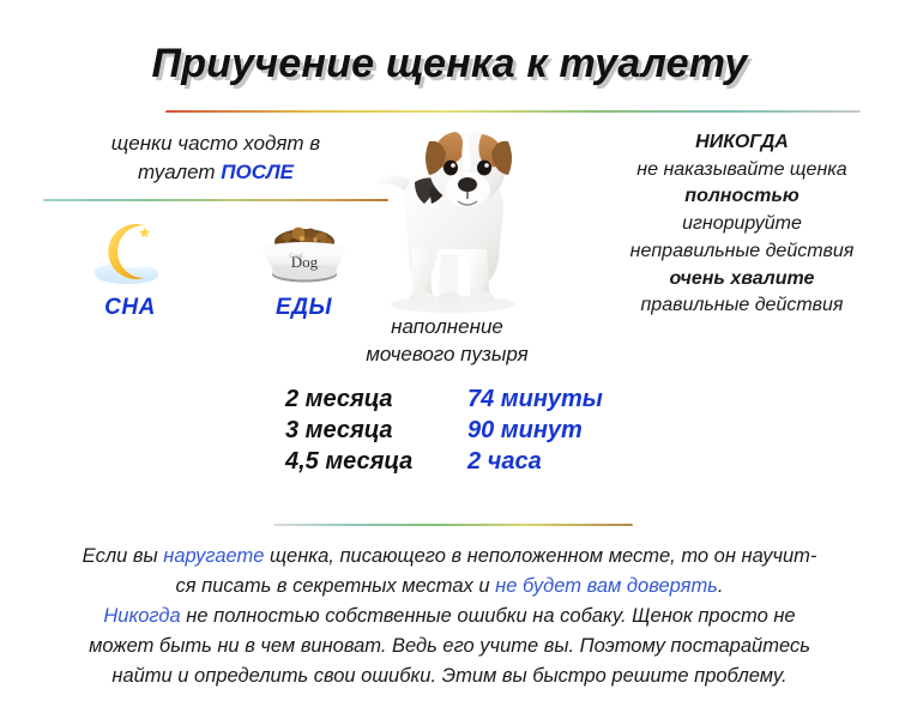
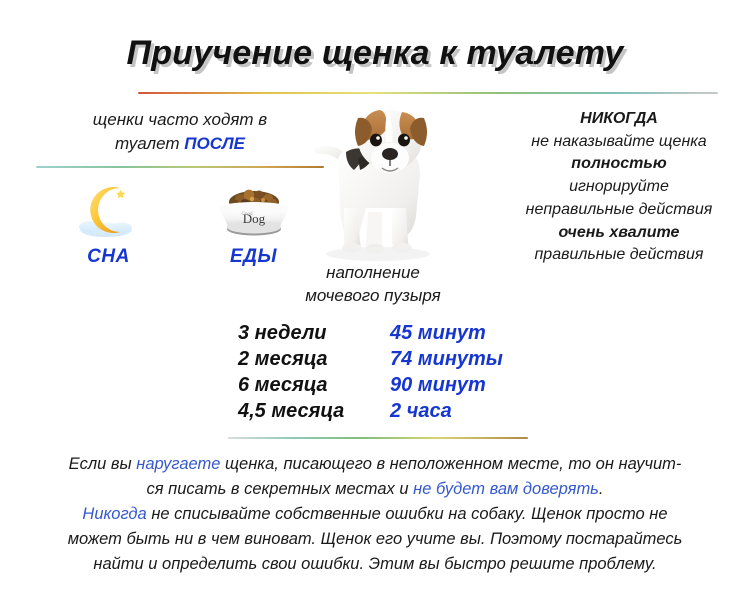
  Приучение щенка к туалету
  щенки часто ходят в
  туалет ПОСЛЕ
  СНА
  Dog
  ЕДЫ
  НИКОГДА
  не наказывайте щенка
  полностью
  игнорируйте
  неправильные действия
  очень хвалите
  правильные действия
  наполнение
  мочевого пузыря
+ 3 недели
+ 45 минут
  2 месяца
  74 минуты
- 3 месяца
+ 6 месяца
  90 минут
  4,5 месяца
  2 часа
  Если вы наругаете щенка, писающего в неположенном месте, то он научит-
  ся писать в секретных местах и не будет вам доверять.
- Никогда не полностью собственные ошибки на собаку. Щенок просто не
+ Никогда не списывайте собственные ошибки на собаку. Щенок просто не
- может быть ни в чем виноват. Ведь его учите вы. Поэтому постарайтесь
+ может быть ни в чем виноват. Щенок его учите вы. Поэтому постарайтесь
  найти и определить свои ошибки. Этим вы быстро решите проблему.
